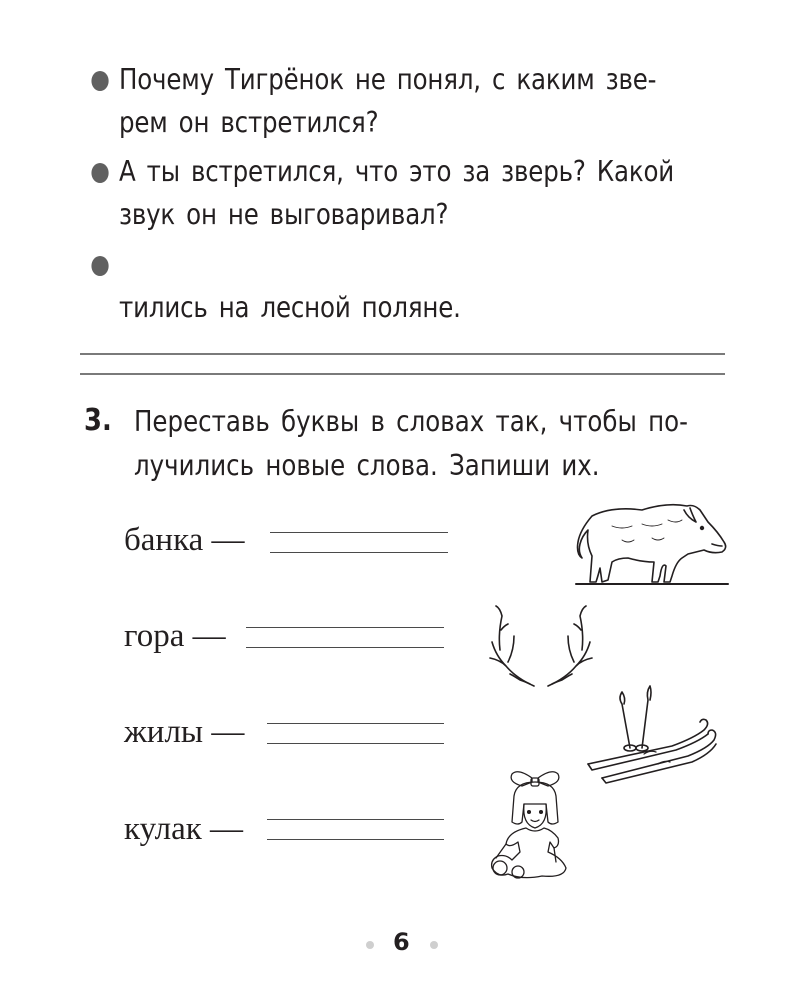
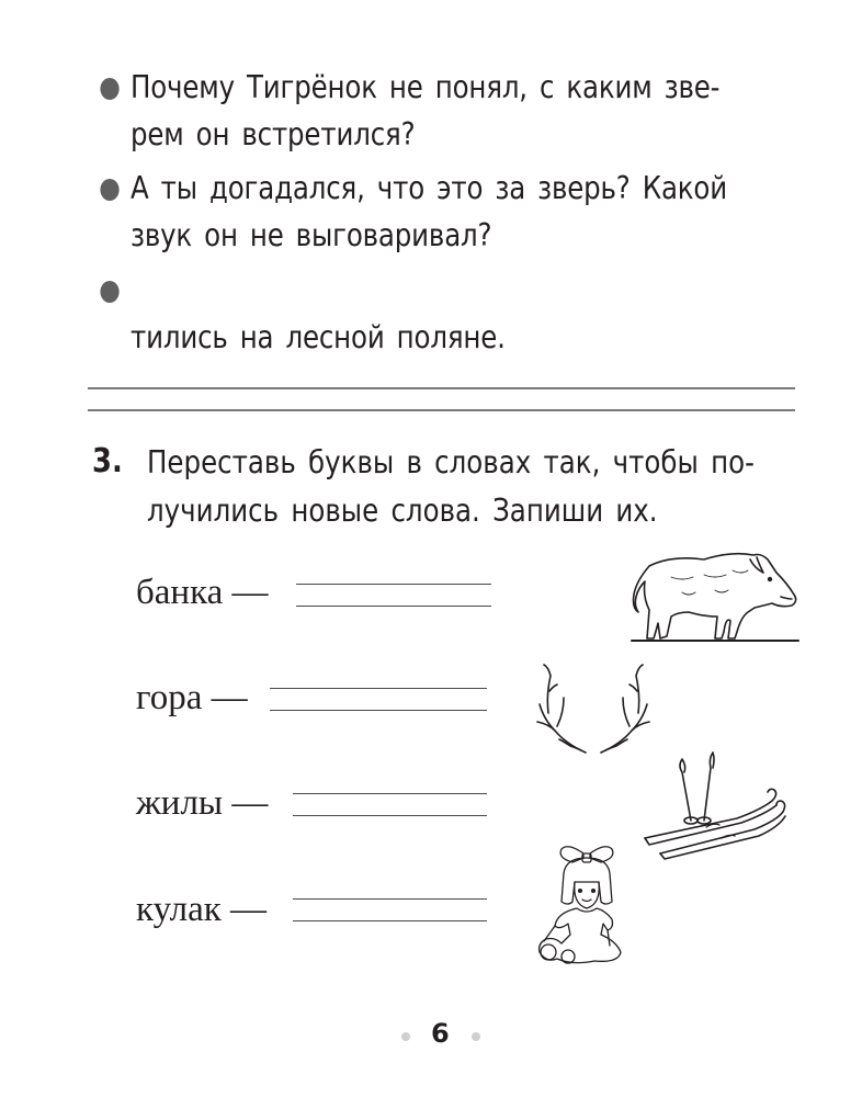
  Почему Тигрёнок не понял, с каким зве-
  рем он встретился?
- А ты встретился, что это за зверь? Какой
+ А ты догадался, что это за зверь? Какой
  звук он не выговаривал?
  тились на лесной поляне.
  3.
  Переставь буквы в словах так, чтобы по-
  лучились новые слова. Запиши их.
  банка —
  гора —
  жилы —
  кулак —
  6
